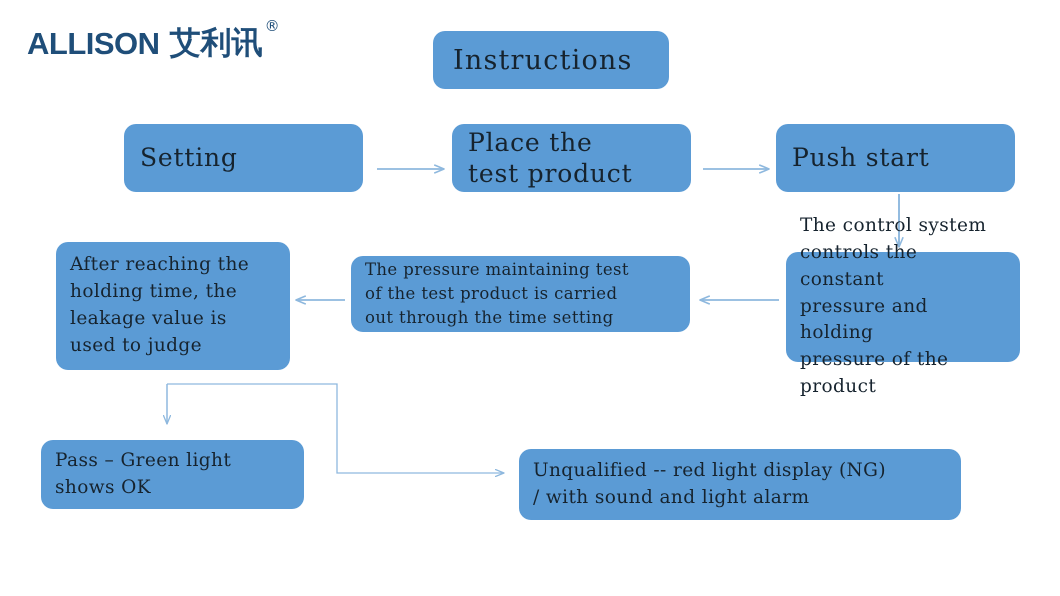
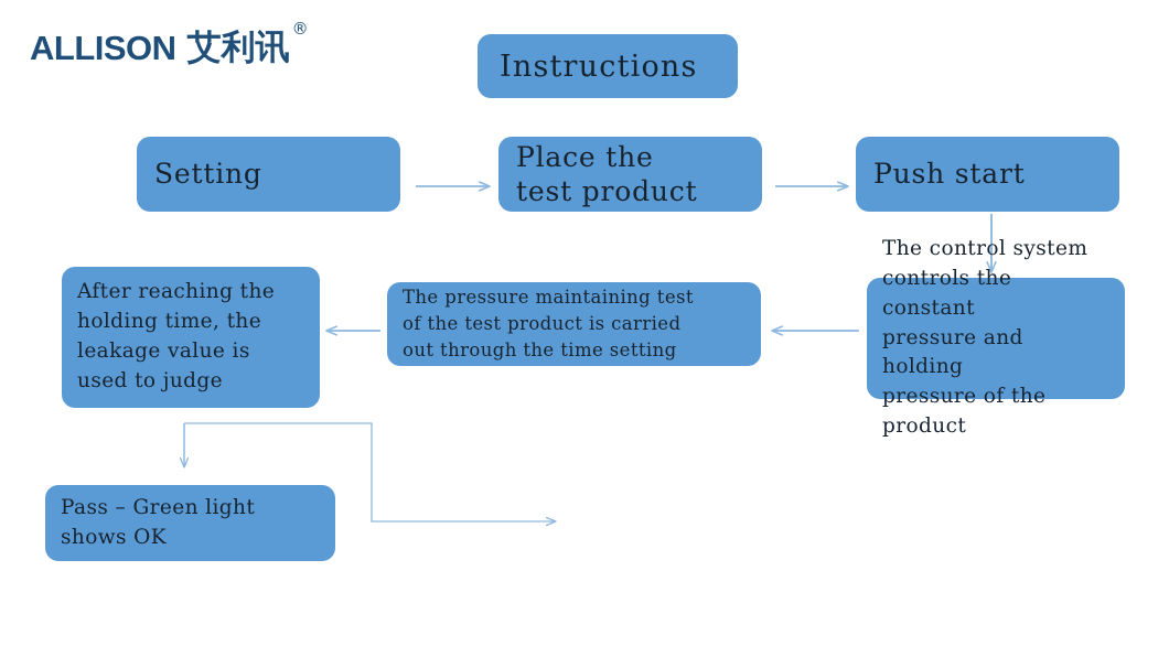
  ALLISON
  艾利讯
  ®
  Instructions
  Setting
  Place the
  test product
  Push start
  The control system
  controls the constant
  pressure and holding
  pressure of the
  product
  The pressure maintaining test
  of the test product is carried
  out through the time setting
  After reaching the
  holding time, the
  leakage value is
  used to judge
  Pass – Green light
  shows OK
- Unqualified -- red light display (NG)
- / with sound and light alarm
